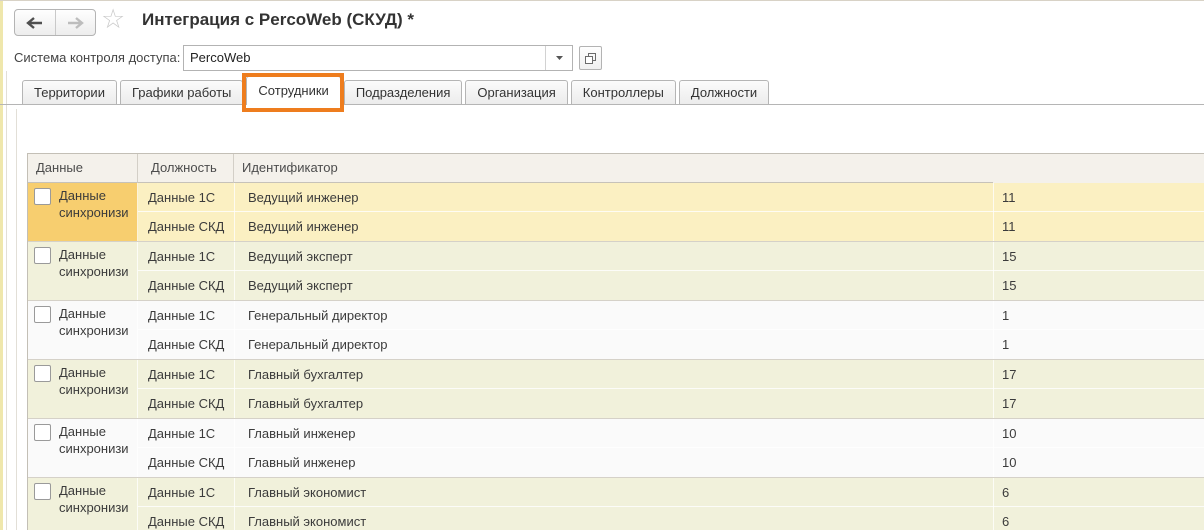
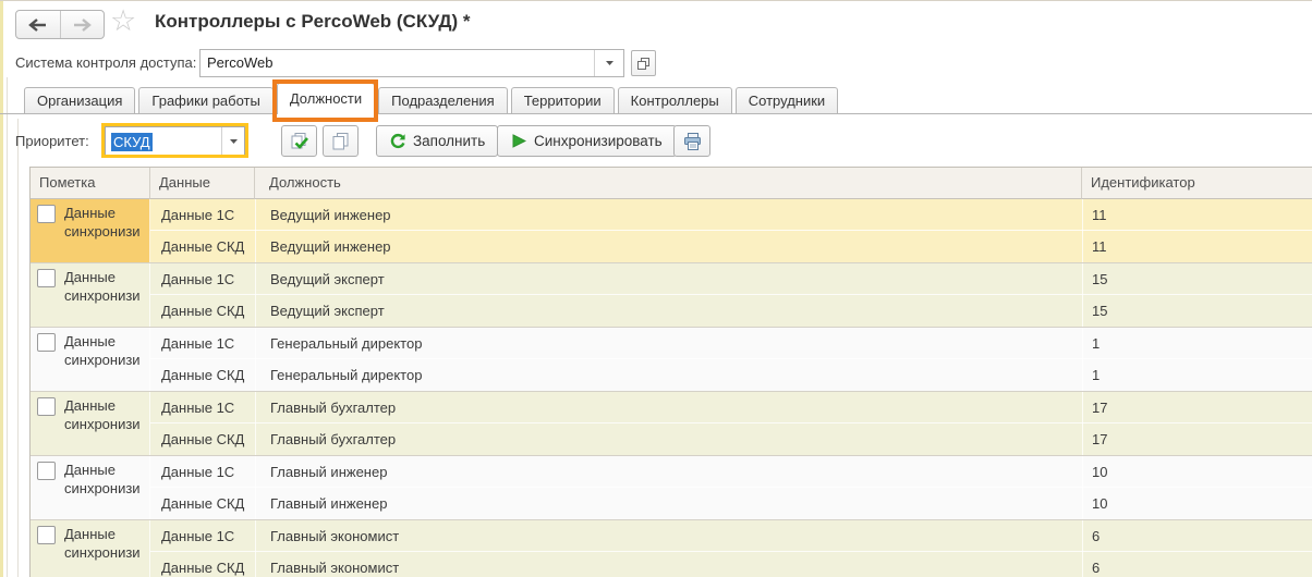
  ☆
- Интеграция с PercoWeb (СКУД) *
+ Контроллеры с PercoWeb (СКУД) *
  Система контроля доступа:
  PercoWeb
- Территории
+ Организация
  Графики работы
- Сотрудники
+ Должности
  Подразделения
- Организация
+ Территории
  Контроллеры
- Должности
+ Сотрудники
+ Приоритет:
+ СКУД
+ Заполнить
+ Синхронизировать
+ Пометка
  Данные
  Должность
  Идентификатор
  Данные синхронизи
  Данные 1С
  Ведущий инженер
  11
  Данные СКД
  Ведущий инженер
  11
  Данные синхронизи
  Данные 1С
  Ведущий эксперт
  15
  Данные СКД
  Ведущий эксперт
  15
  Данные синхронизи
  Данные 1С
  Генеральный директор
  1
  Данные СКД
  Генеральный директор
  1
  Данные синхронизи
  Данные 1С
  Главный бухгалтер
  17
  Данные СКД
  Главный бухгалтер
  17
  Данные синхронизи
  Данные 1С
  Главный инженер
  10
  Данные СКД
  Главный инженер
  10
  Данные синхронизи
  Данные 1С
  Главный экономист
  6
  Данные СКД
  Главный экономист
  6
